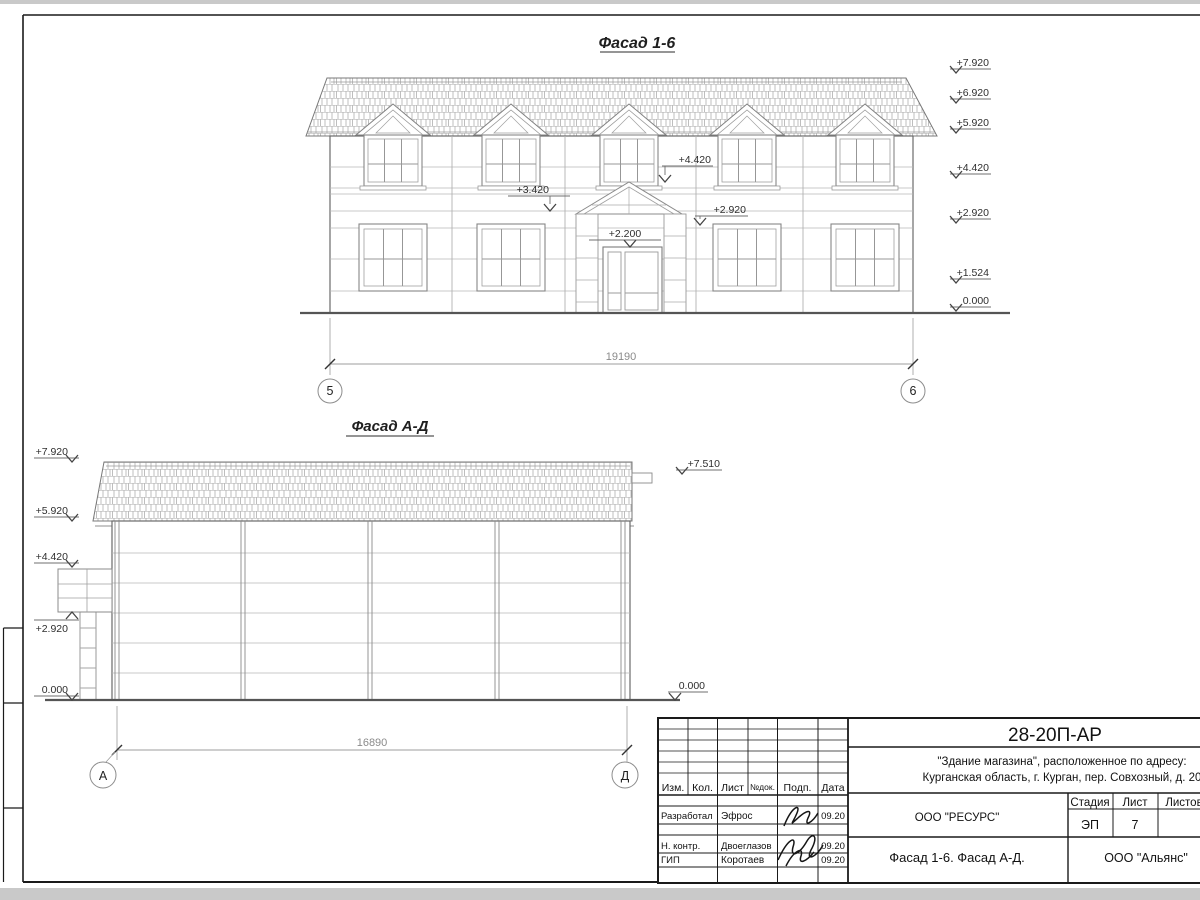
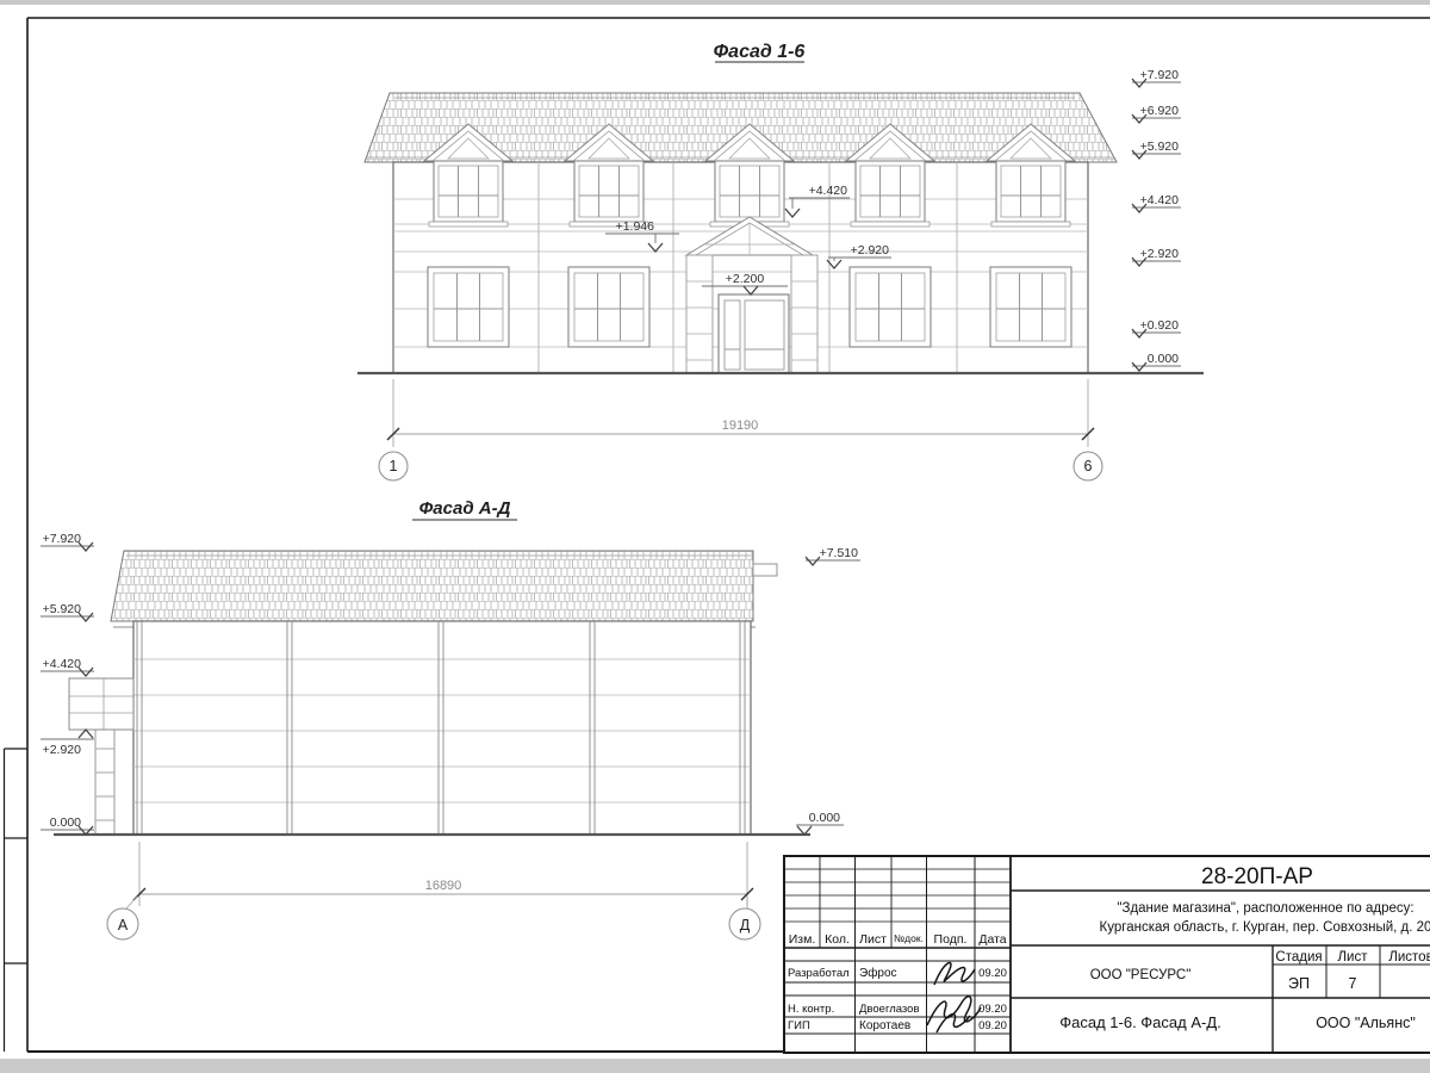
  Фасад 1-6
  +4.420
- +3.420
+ +1.946
  +2.920
  +2.200
  +7.920
  +6.920
  +5.920
  +4.420
  +2.920
- +1.524
+ +0.920
  0.000
  19190
- 5
+ 1
  6
  Фасад А-Д
  +7.920
  +5.920
  +4.420
  +2.920
  0.000
  +7.510
  0.000
  16890
  А
  Д
  Изм.
  Кол.
  Лист
  №док.
  Подп.
  Дата
  Разработал
  Эфрос
  09.20
  Н. контр.
  Двоеглазов
  09.20
  ГИП
  Коротаев
  09.20
  28-20П-АР
  "Здание магазина", расположенное по адресу:
  Курганская область, г. Курган, пер. Совхозный, д. 20
  ООО "РЕСУРС"
  Стадия
  Лист
  Листо
  ЭП
  7
  Фасад 1-6. Фасад А-Д.
  ООО "Альянс"
